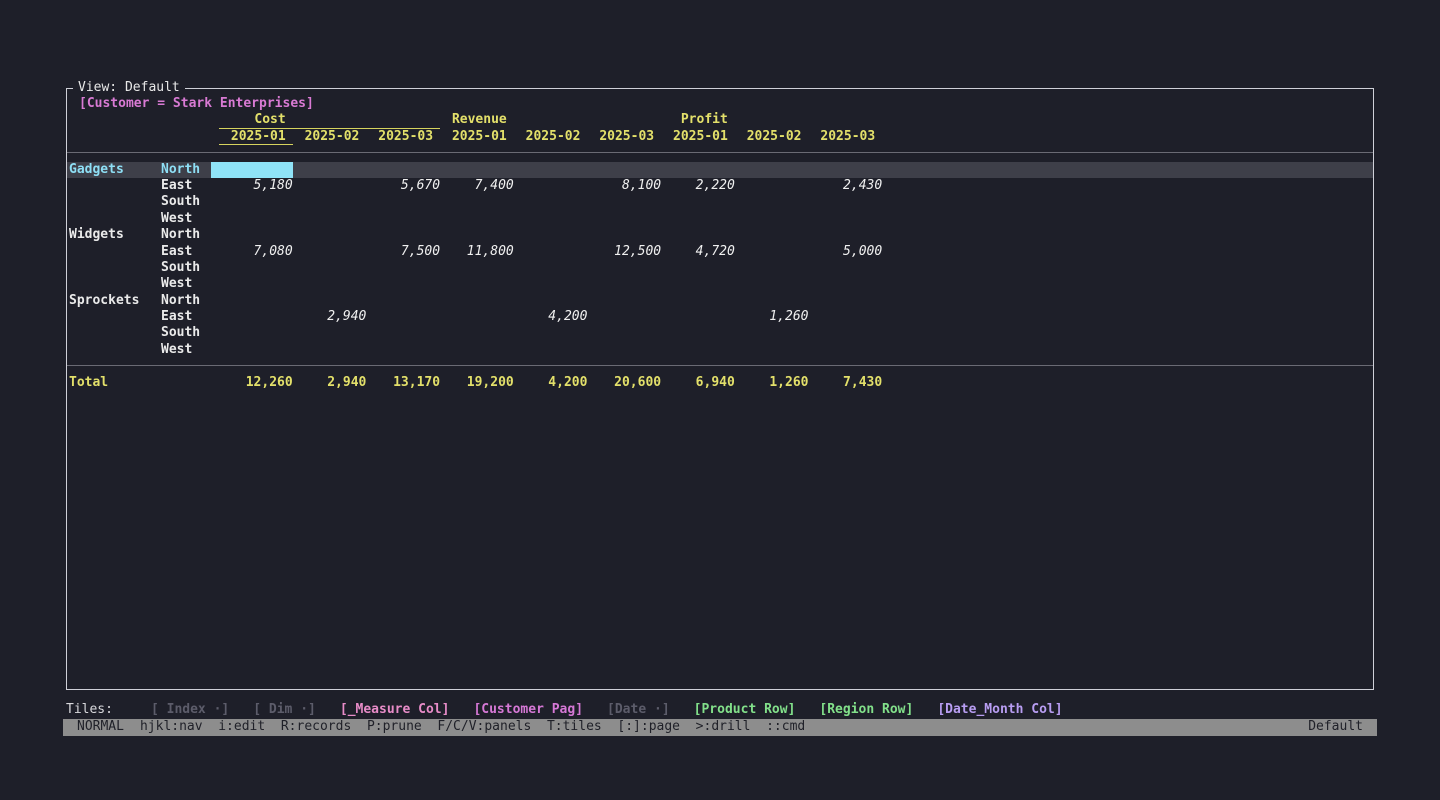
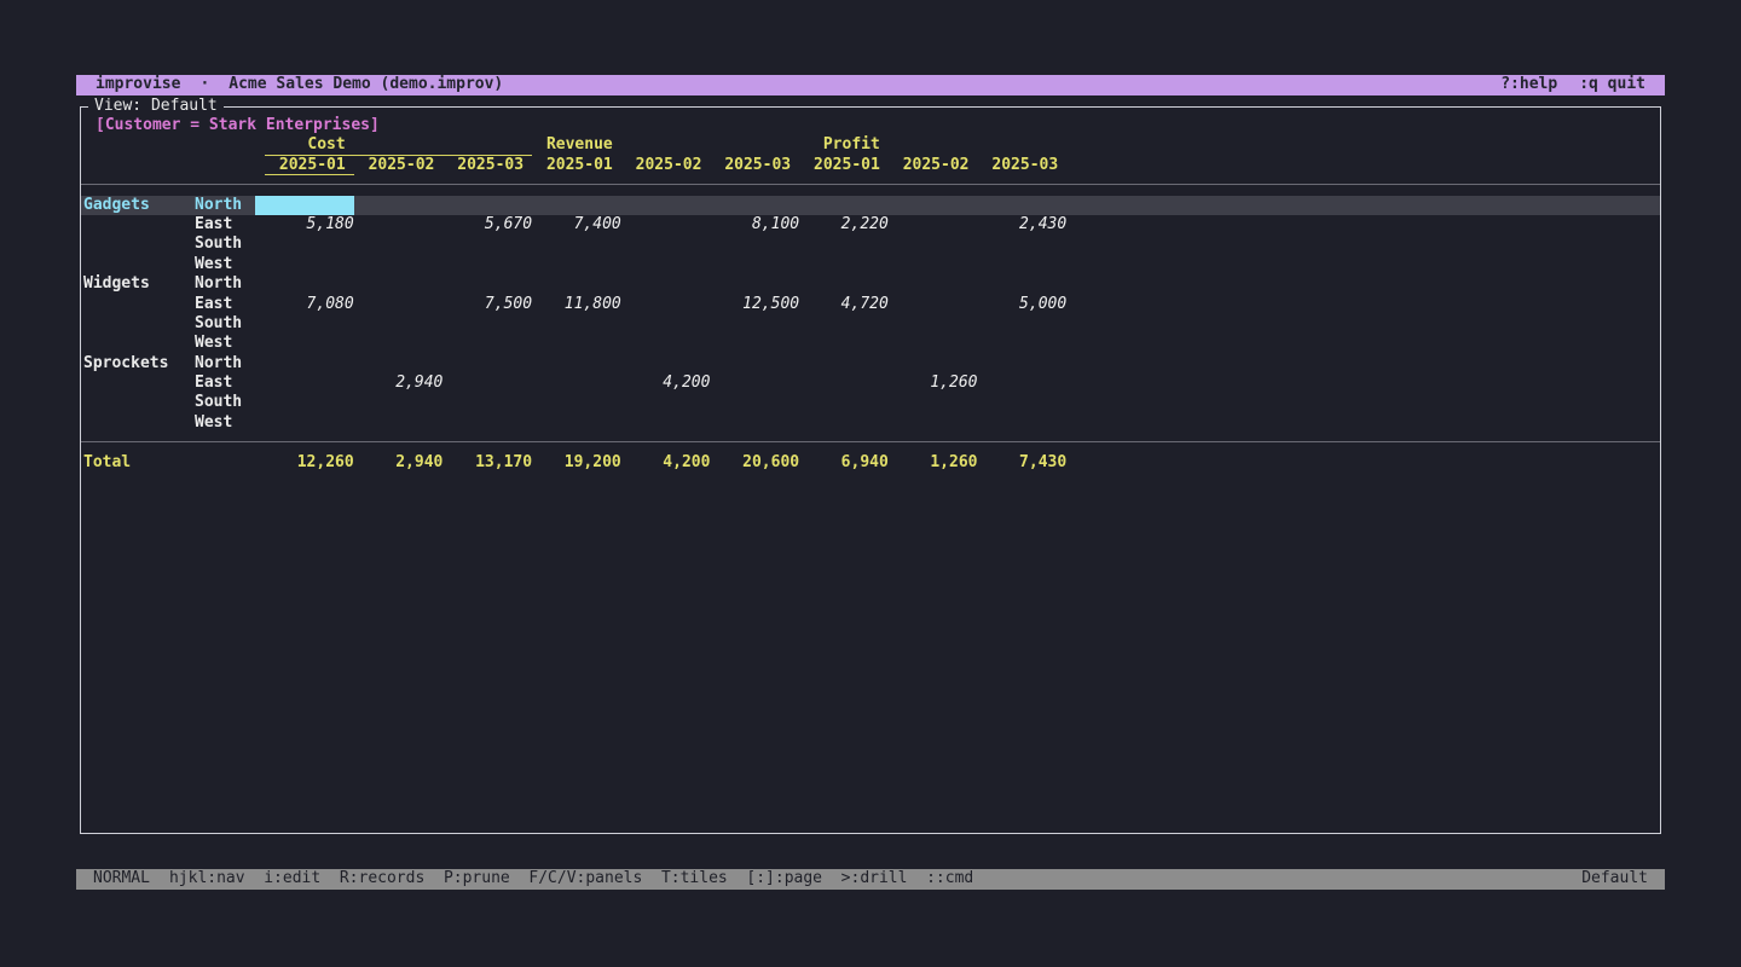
+ improvise
+ ·
+ Acme Sales Demo (demo.improv)
+ ?:help
+ :q quit
  View: Default
  [Customer = Stark Enterprises]
  Cost
  Revenue
  Profit
  2025-01
  2025-02
  2025-03
  2025-01
  2025-02
  2025-03
  2025-01
  2025-02
  2025-03
  Gadgets
  North
  East
  5,180
  5,670
  7,400
  8,100
  2,220
  2,430
  South
  West
  Widgets
  North
  East
  7,080
  7,500
  11,800
  12,500
  4,720
  5,000
  South
  West
  Sprockets
  North
  East
  2,940
  4,200
  1,260
  South
  West
  Total
  12,260
  2,940
  13,170
  19,200
  4,200
  20,600
  6,940
  1,260
  7,430
- Tiles:
- [ Index ·]
- [ Dim ·]
- [_Measure Col]
- [Customer Pag]
- [Date ·]
- [Product Row]
- [Region Row]
- [Date_Month Col]
  NORMAL
  hjkl:nav i:edit R:records P:prune F/C/V:panels T:tiles [:]:page >:drill ::cmd
  Default
